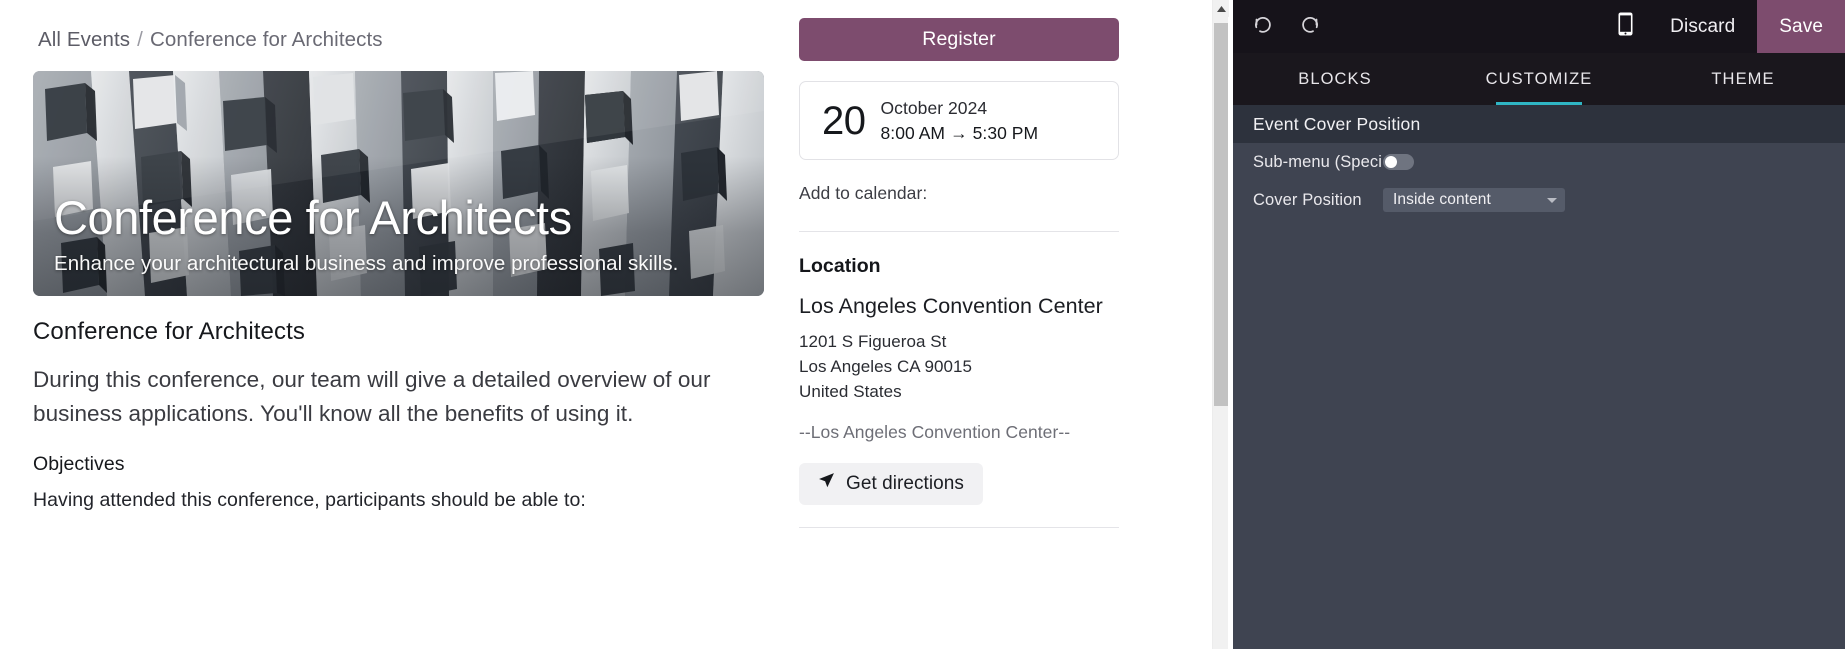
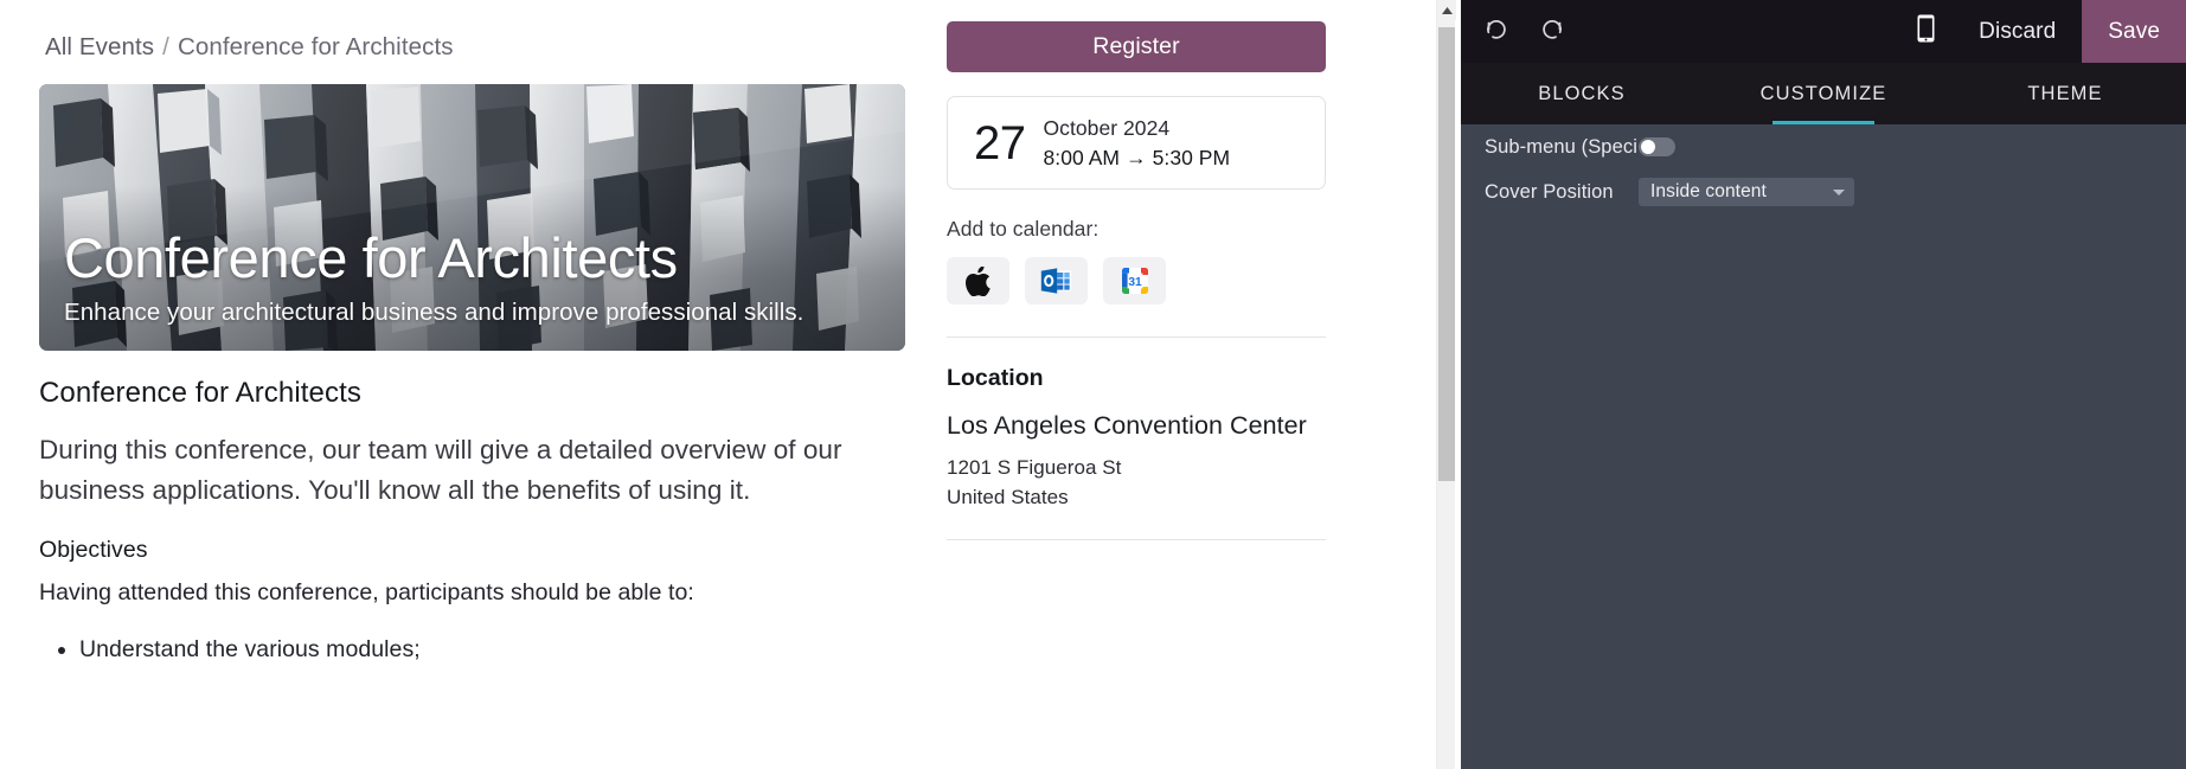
  All Events / Conference for Architects
  Conference for Architects
  Enhance your architectural business and improve professional skills.
  Conference for Architects
  During this conference, our team will give a detailed overview of our business applications. You'll know all the benefits of using it.
  Objectives
  Having attended this conference, participants should be able to:
+ Understand the various modules;
  Register
- 20
+ 27
  October 2024
  8:00 AM → 5:30 PM
  Add to calendar:
+ 31
  Location
  Los Angeles Convention Center
  1201 S Figueroa St
- Los Angeles CA 90015
  United States
- --Los Angeles Convention Center--
- Get directions
  Discard
  Save
  BLOCKS
  CUSTOMIZE
  THEME
- Event Cover Position
  Sub-menu (Speci
  Cover Position
  Inside content
